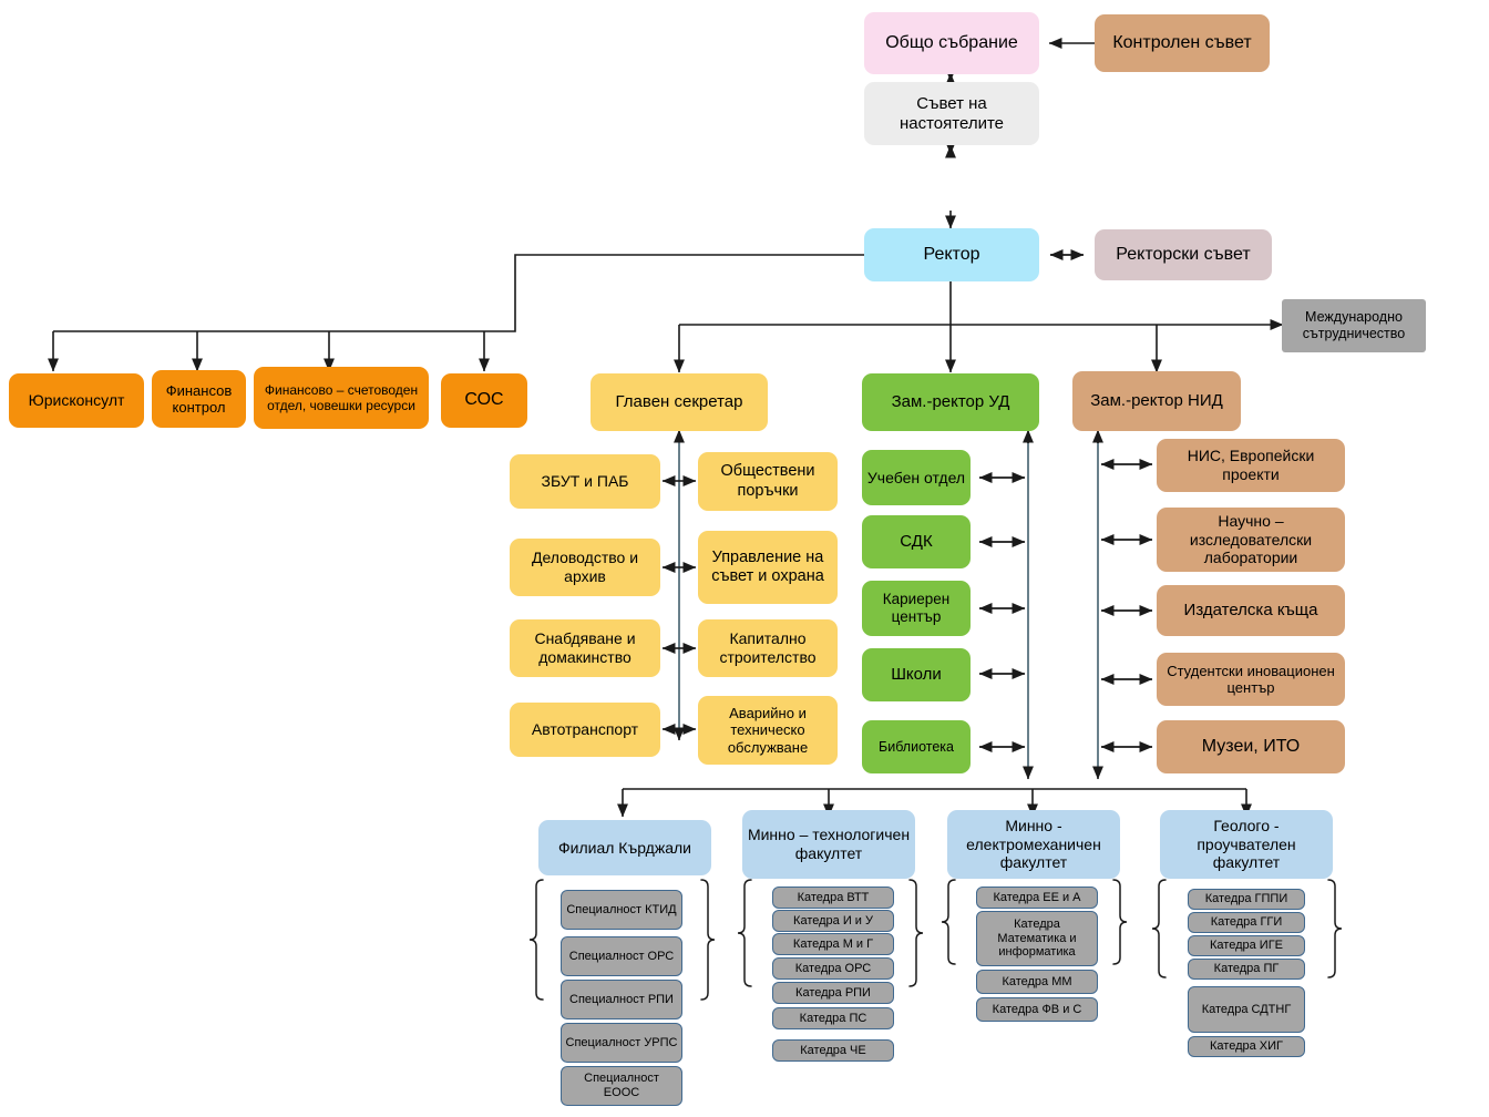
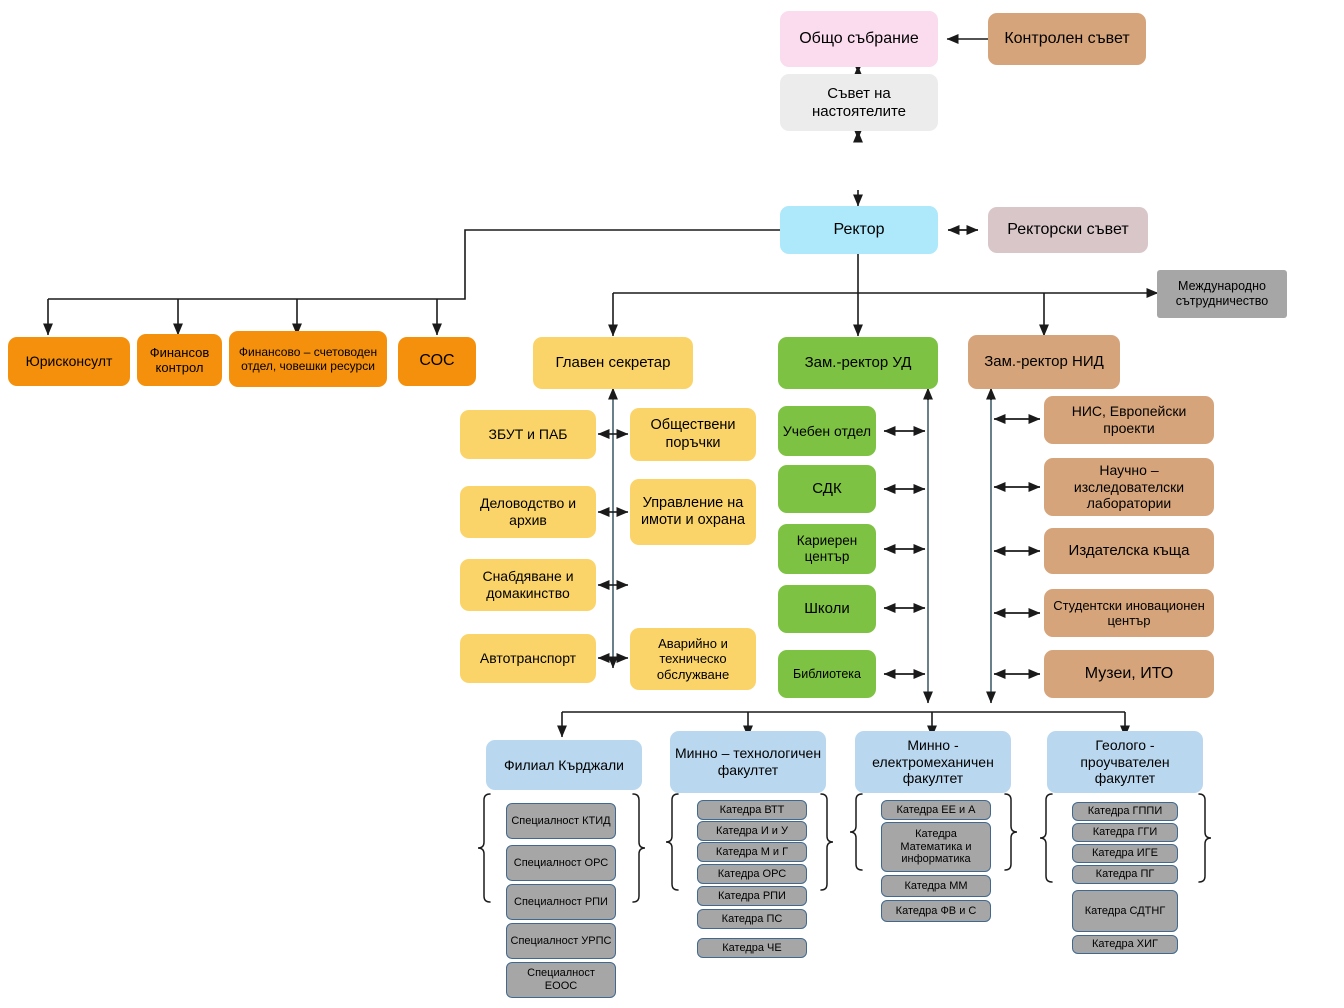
  Общо събрание
  Контролен съвет
  Съвет на настоятелите
  Ректор
  Ректорски съвет
  Международно сътрудничество
  Юрисконсулт
  Финансов контрол
  Финансово – счетоводен отдел, човешки ресурси
  СОС
  Главен секретар
  ЗБУТ и ПАБ
  Деловодство и архив
  Снабдяване и домакинство
  Автотранспорт
  Обществени поръчки
- Управление на съвет и охрана
+ Управление на имоти и охрана
- Капитално строителство
  Аварийно и техническо обслужване
  Зам.-ректор УД
  Учебен отдел
  СДК
  Кариерен център
  Школи
  Библиотека
  Зам.-ректор НИД
  НИС, Европейски проекти
  Научно – изследователски лаборатории
  Издателска къща
  Студентски иновационен център
  Музеи, ИТО
  Филиал Кърджали
  Специалност КТИД
  Специалност ОРС
  Специалност РПИ
  Специалност УРПС
  Специалност ЕООС
  Минно – технологичен факултет
  Катедра ВТТ
  Катедра И и У
  Катедра М и Г
  Катедра ОРС
  Катедра РПИ
  Катедра ПС
  Катедра ЧЕ
  Минно - електромеханичен факултет
  Катедра ЕЕ и А
  Катедра Математика и информатика
  Катедра ММ
  Катедра ФВ и С
  Геолого - проучвателен факултет
  Катедра ГППИ
  Катедра ГГИ
  Катедра ИГЕ
  Катедра ПГ
  Катедра СДТНГ
  Катедра ХИГ
